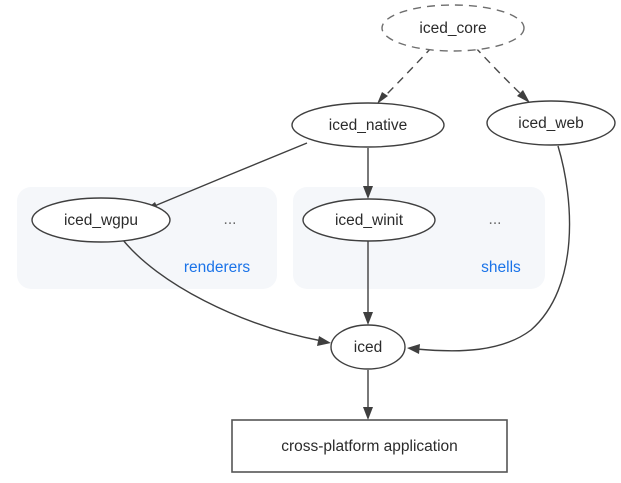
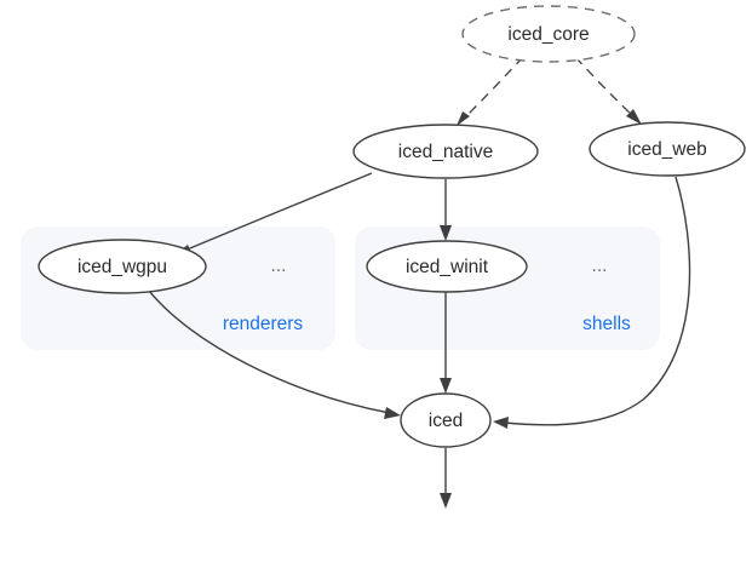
  iced_core
  iced_native
  iced_web
  iced_wgpu
  iced_winit
  iced
- cross-platform application
  ...
  renderers
  ...
  shells
